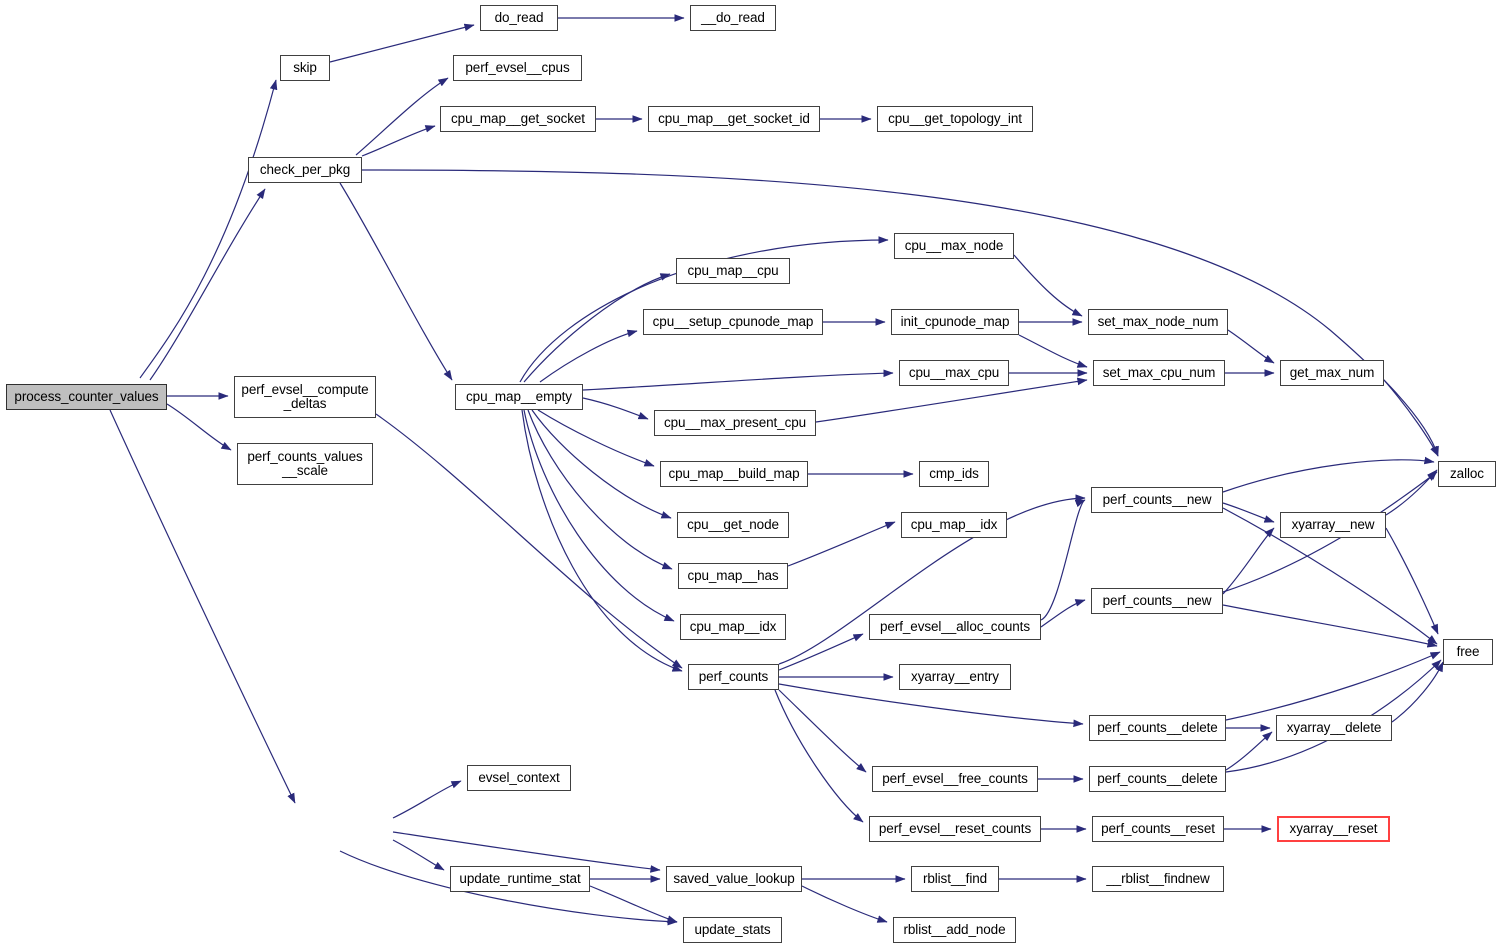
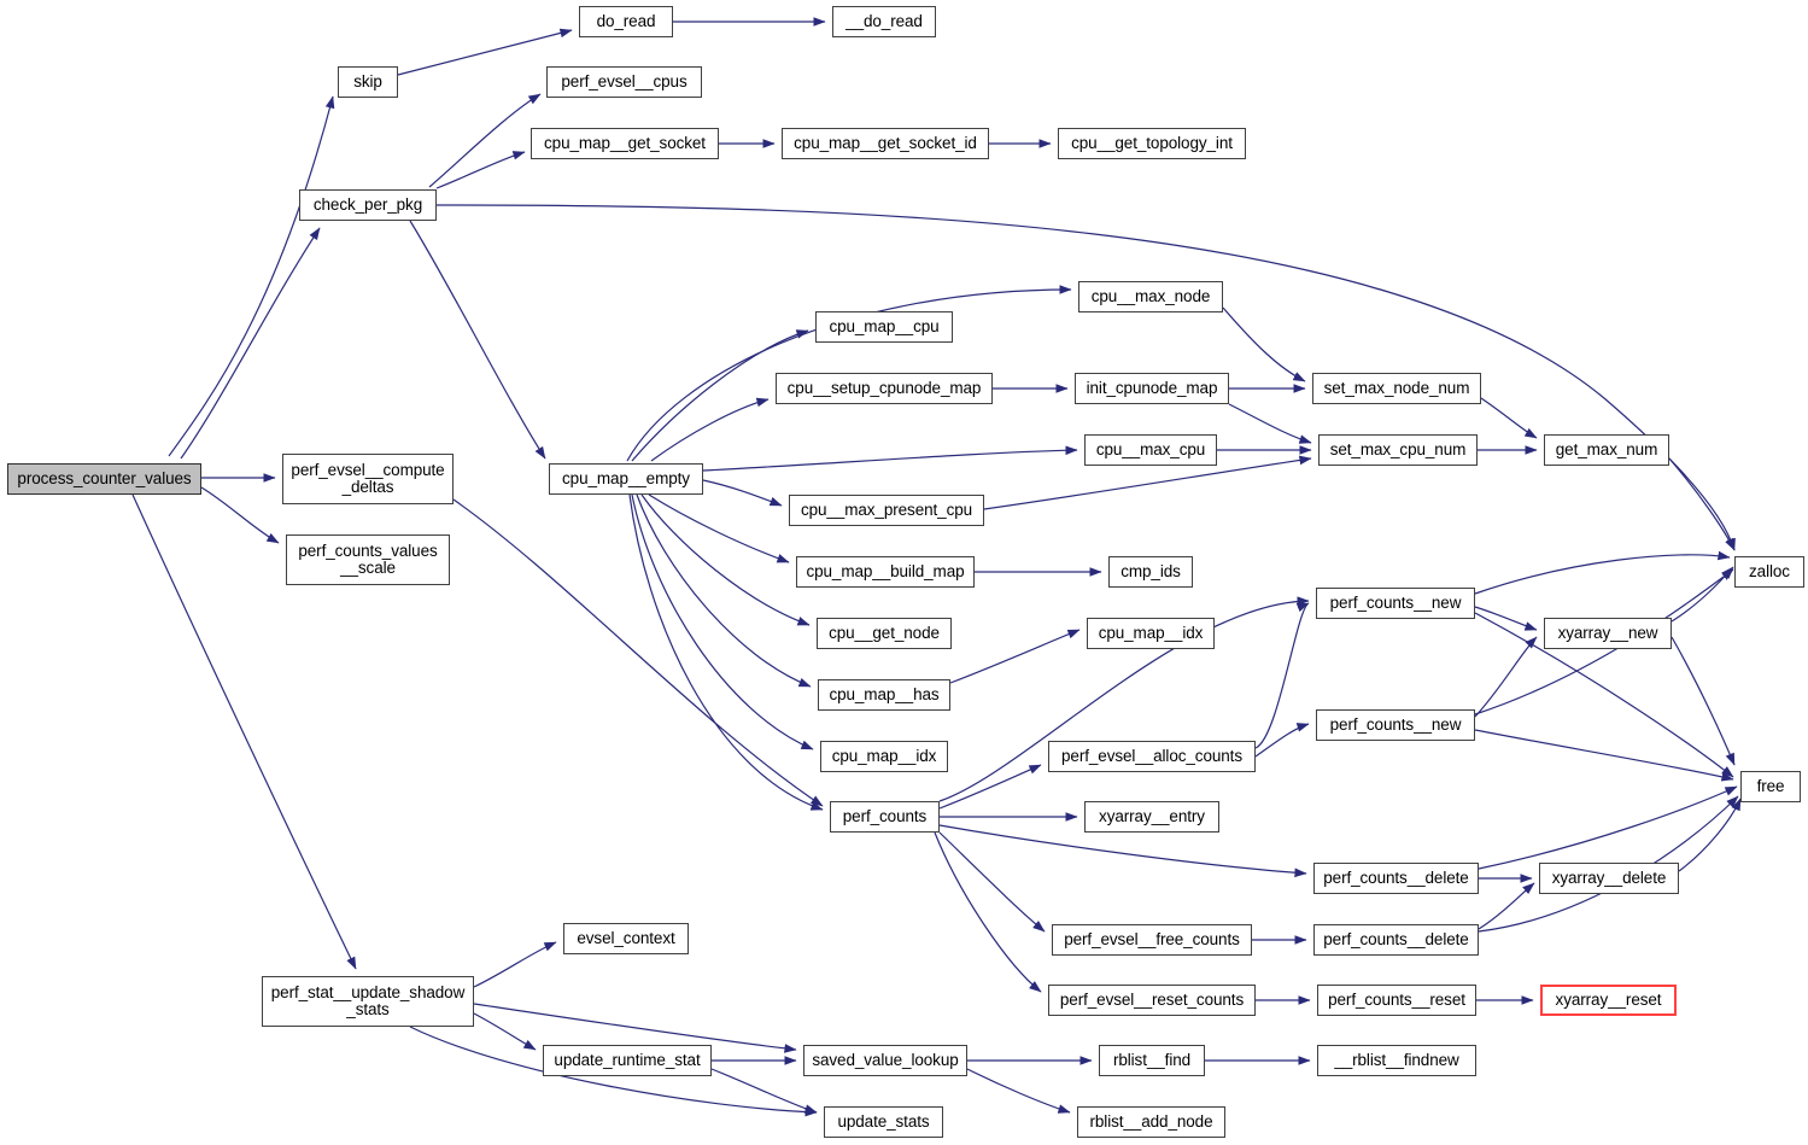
  process_counter_values
  skip
  do_read
  __do_read
  check_per_pkg
  perf_evsel__cpus
  cpu_map__get_socket
  cpu_map__get_socket_id
  cpu__get_topology_int
  perf_evsel__compute
  _deltas
  perf_counts_values
  __scale
  cpu_map__empty
  cpu__max_node
  cpu_map__cpu
  cpu__setup_cpunode_map
  init_cpunode_map
  set_max_node_num
  cpu__max_cpu
  set_max_cpu_num
  get_max_num
  cpu__max_present_cpu
  cpu_map__build_map
  cmp_ids
  zalloc
  cpu__get_node
  cpu_map__idx
  perf_counts__new
  xyarray__new
  cpu_map__has
  perf_counts__new
  cpu_map__idx
  perf_evsel__alloc_counts
  free
  perf_counts
  xyarray__entry
  perf_counts__delete
  xyarray__delete
  perf_evsel__free_counts
  perf_counts__delete
  perf_evsel__reset_counts
  perf_counts__reset
  xyarray__reset
  evsel_context
+ perf_stat__update_shadow
+ _stats
  update_runtime_stat
  saved_value_lookup
  rblist__find
  __rblist__findnew
  update_stats
  rblist__add_node
